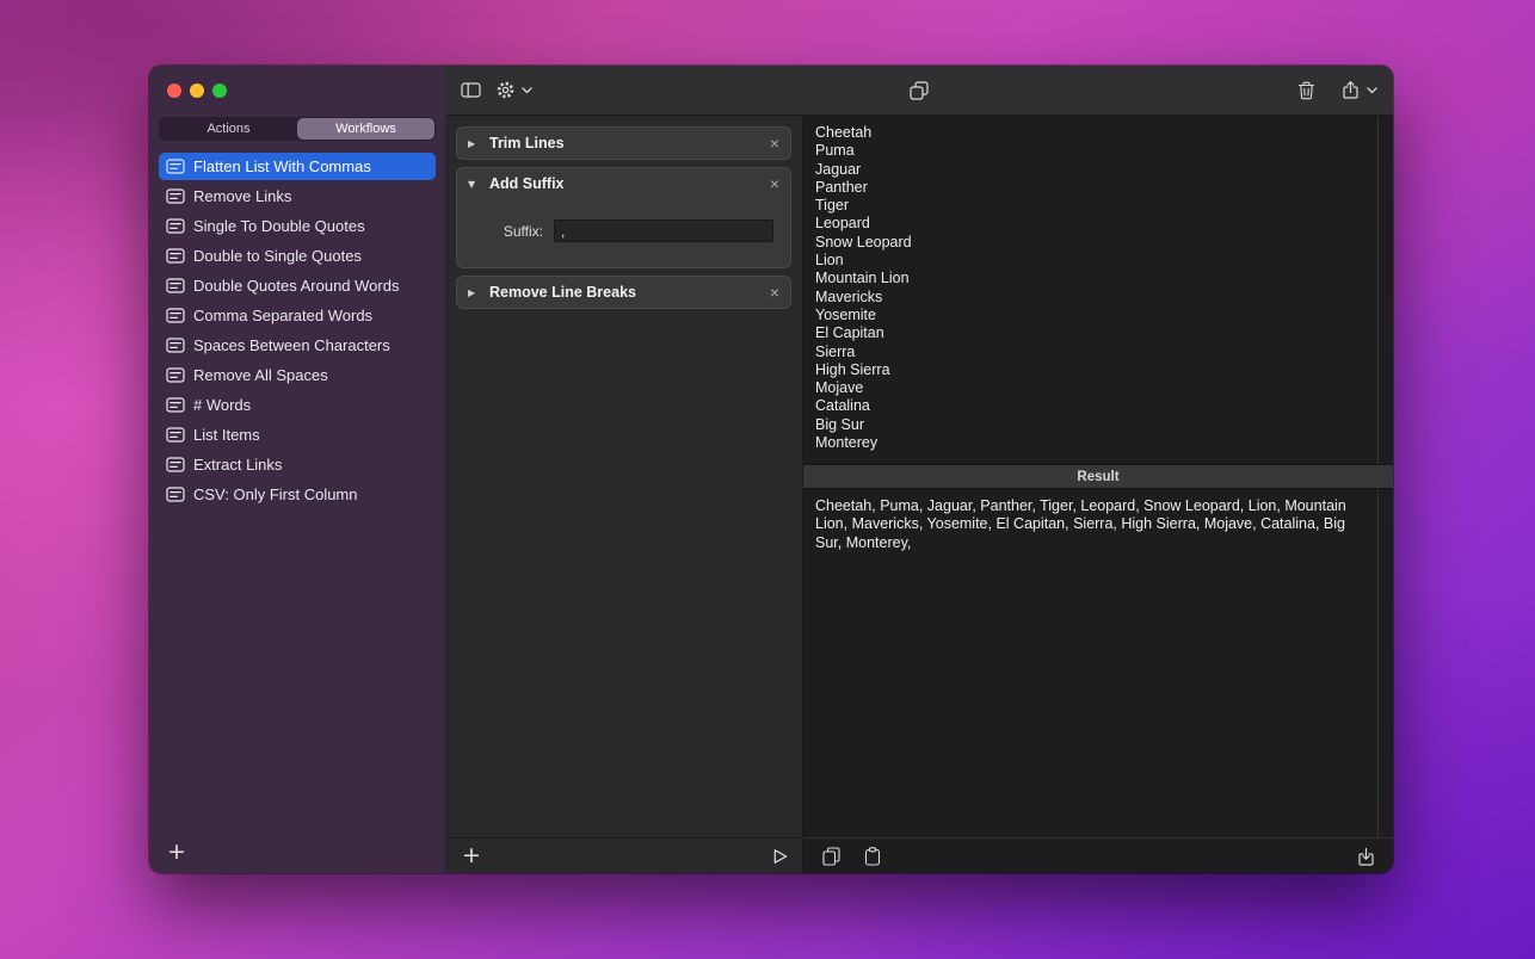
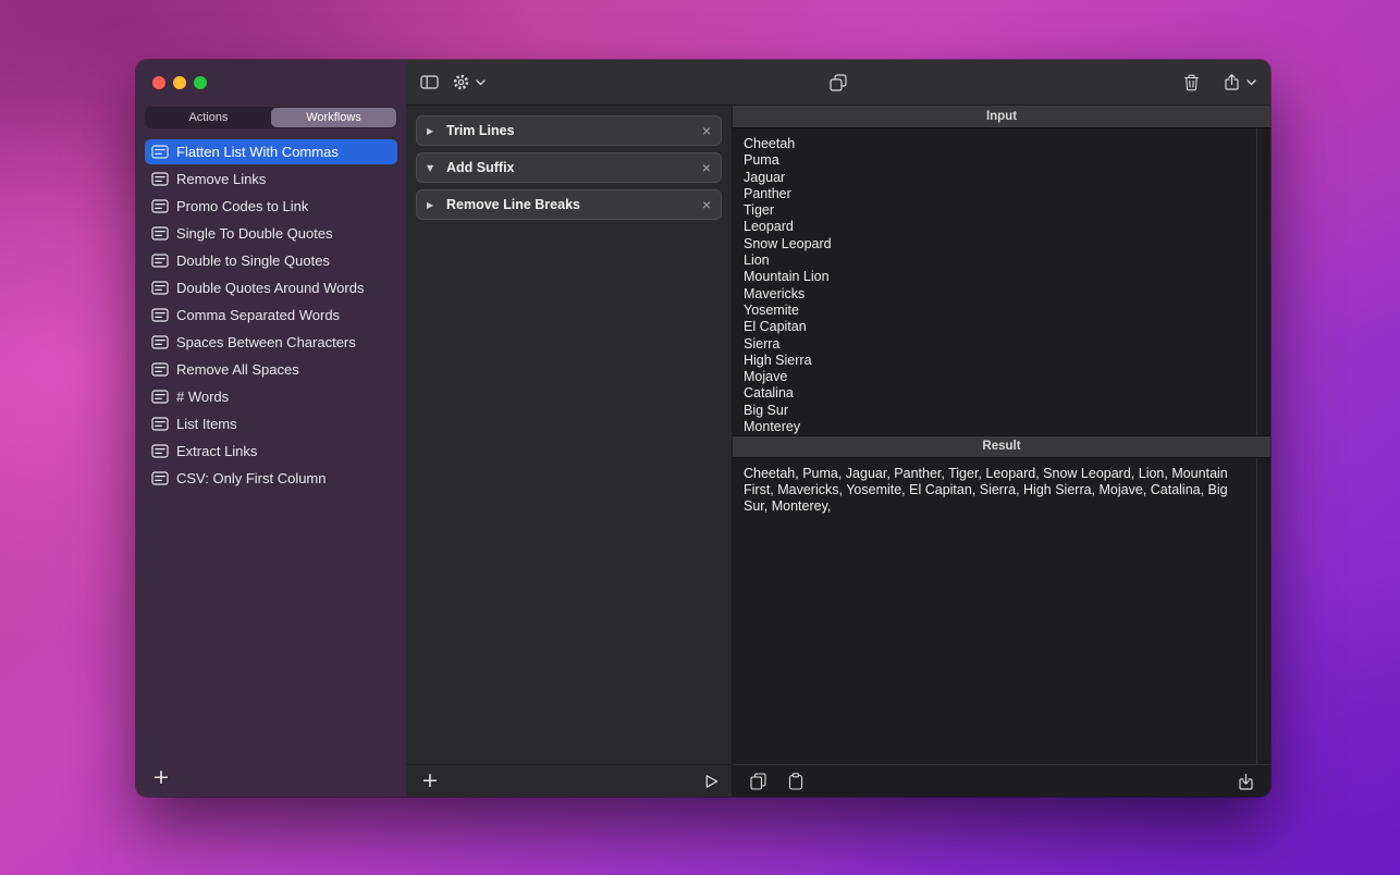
  Actions
  Workflows
  Flatten List With Commas
  Remove Links
+ Promo Codes to Link
  Single To Double Quotes
  Double to Single Quotes
  Double Quotes Around Words
  Comma Separated Words
  Spaces Between Characters
  Remove All Spaces
  # Words
  List Items
  Extract Links
  CSV: Only First Column
  +
  ▶
  Trim Lines
  ×
  ▼
  Add Suffix
  ×
- Suffix:
- ,
  ▶
  Remove Line Breaks
  ×
  +
+ Input
  Cheetah
  Puma
  Jaguar
  Panther
  Tiger
  Leopard
  Snow Leopard
  Lion
  Mountain Lion
  Mavericks
  Yosemite
  El Capitan
  Sierra
  High Sierra
  Mojave
  Catalina
  Big Sur
  Monterey
  Result
- Cheetah, Puma, Jaguar, Panther, Tiger, Leopard, Snow Leopard, Lion, Mountain Lion, Mavericks, Yosemite, El Capitan, Sierra, High Sierra, Mojave, Catalina, Big Sur, Monterey,
+ Cheetah, Puma, Jaguar, Panther, Tiger, Leopard, Snow Leopard, Lion, Mountain First, Mavericks, Yosemite, El Capitan, Sierra, High Sierra, Mojave, Catalina, Big Sur, Monterey,
